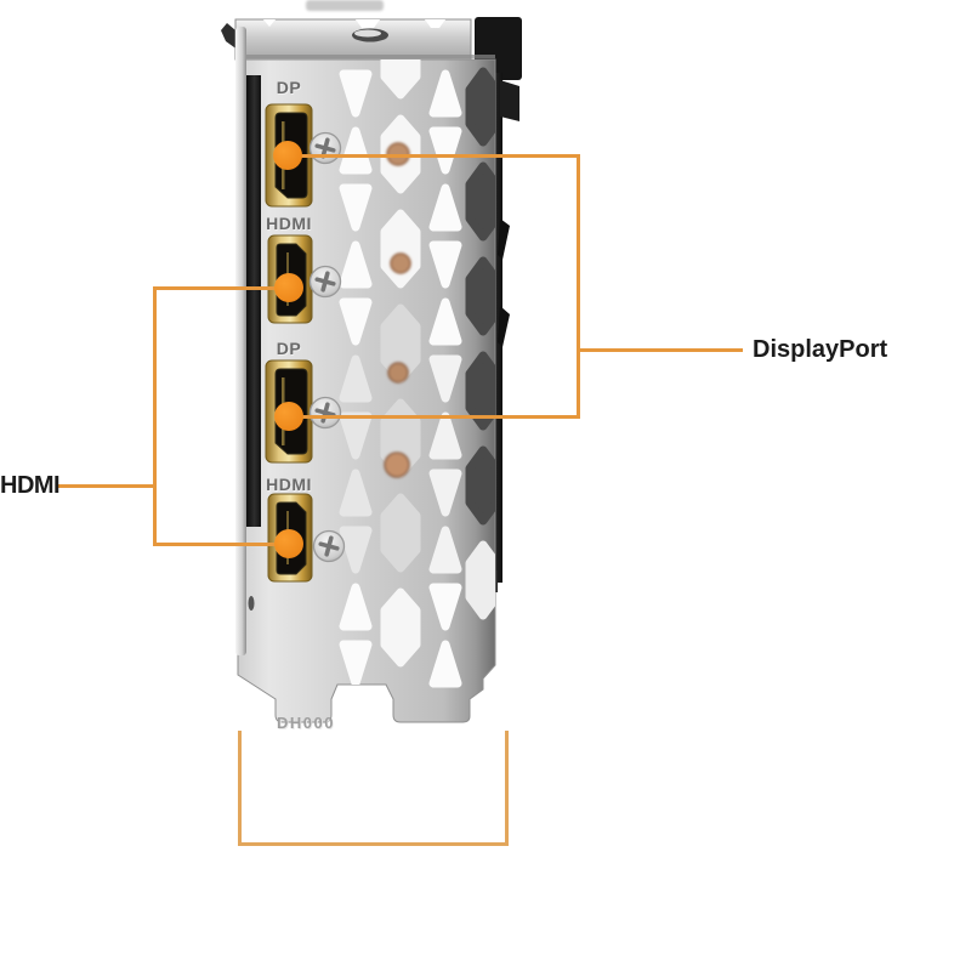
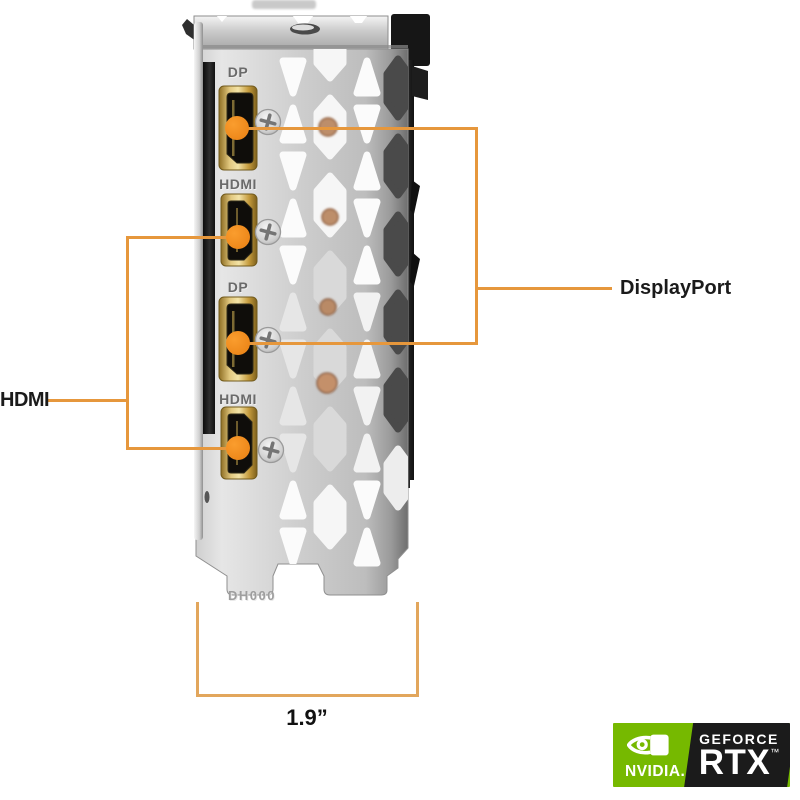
  DP
  HDMI
  DP
  HDMI
  DH000
  DisplayPort
  HDMI
+ 1.9”
+ NVIDIA.
+ GEFORCE
+ RTX
+ ™
